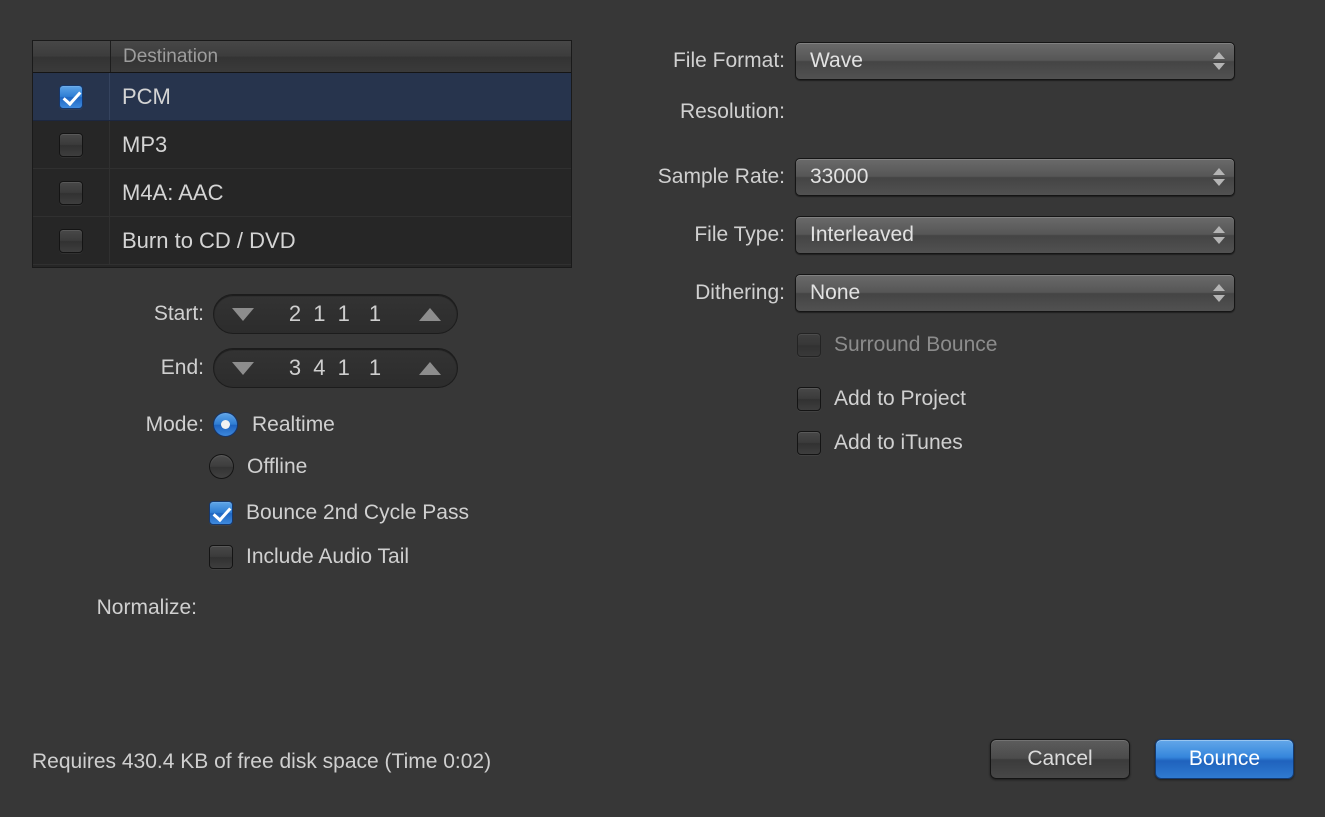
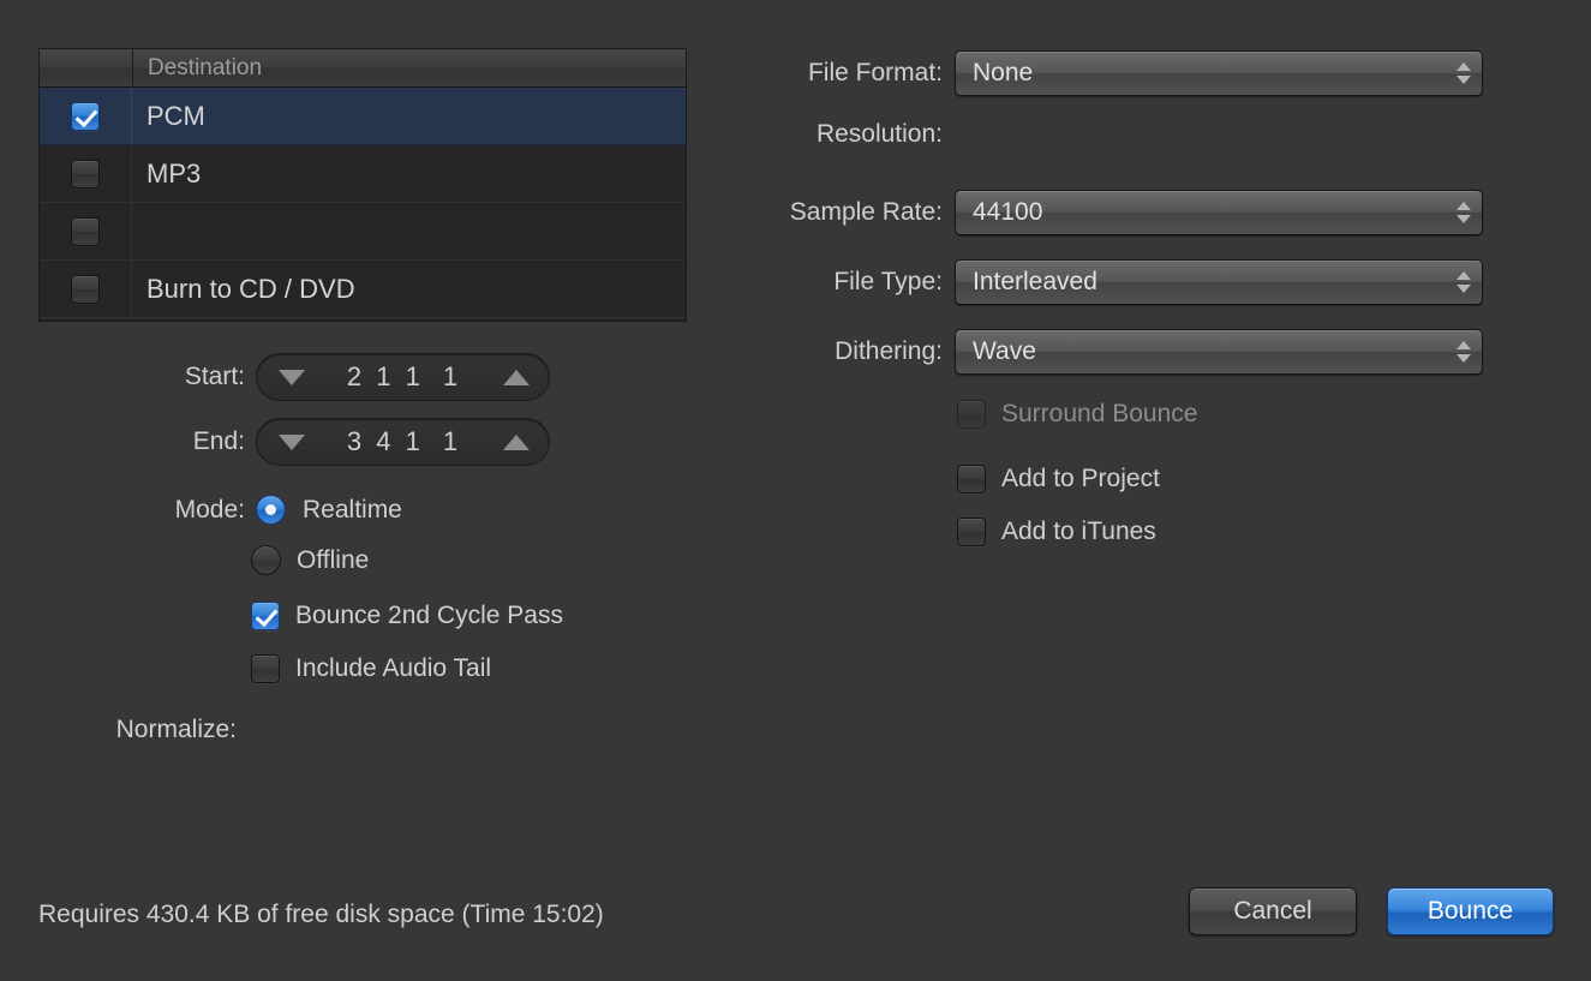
  Destination
  PCM
  MP3
- M4A: AAC
  Burn to CD / DVD
  Start:
  2 1 1 1
  End:
  3 4 1 1
  Mode:
  Realtime
  Offline
  Bounce 2nd Cycle Pass
  Include Audio Tail
  Normalize:
  File Format:
- Wave
+ None
  Resolution:
  Sample Rate:
- 33000
+ 44100
  File Type:
  Interleaved
  Dithering:
- None
+ Wave
  Surround Bounce
  Add to Project
  Add to iTunes
- Requires 430.4 KB of free disk space (Time 0:02)
+ Requires 430.4 KB of free disk space (Time 15:02)
  Cancel
  Bounce
